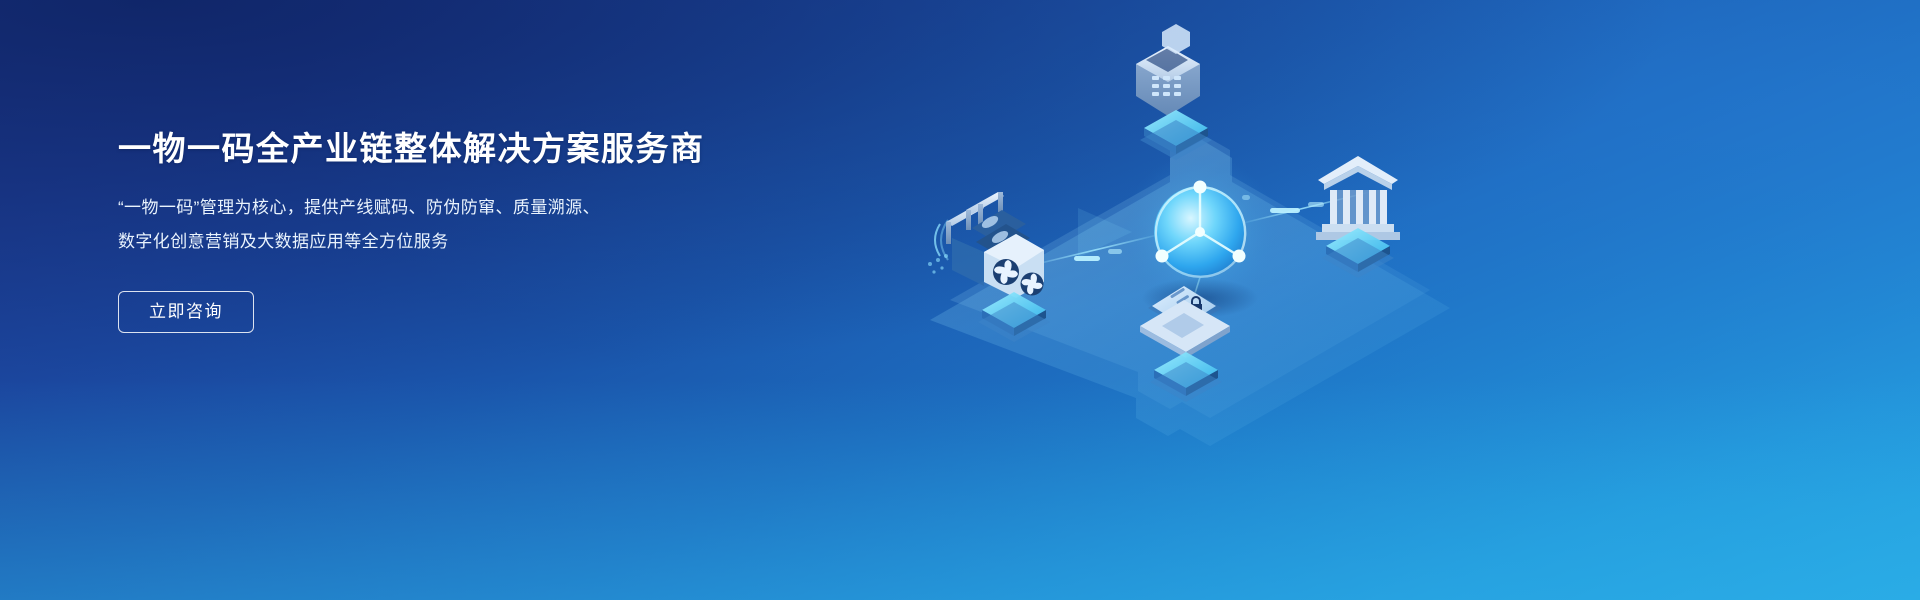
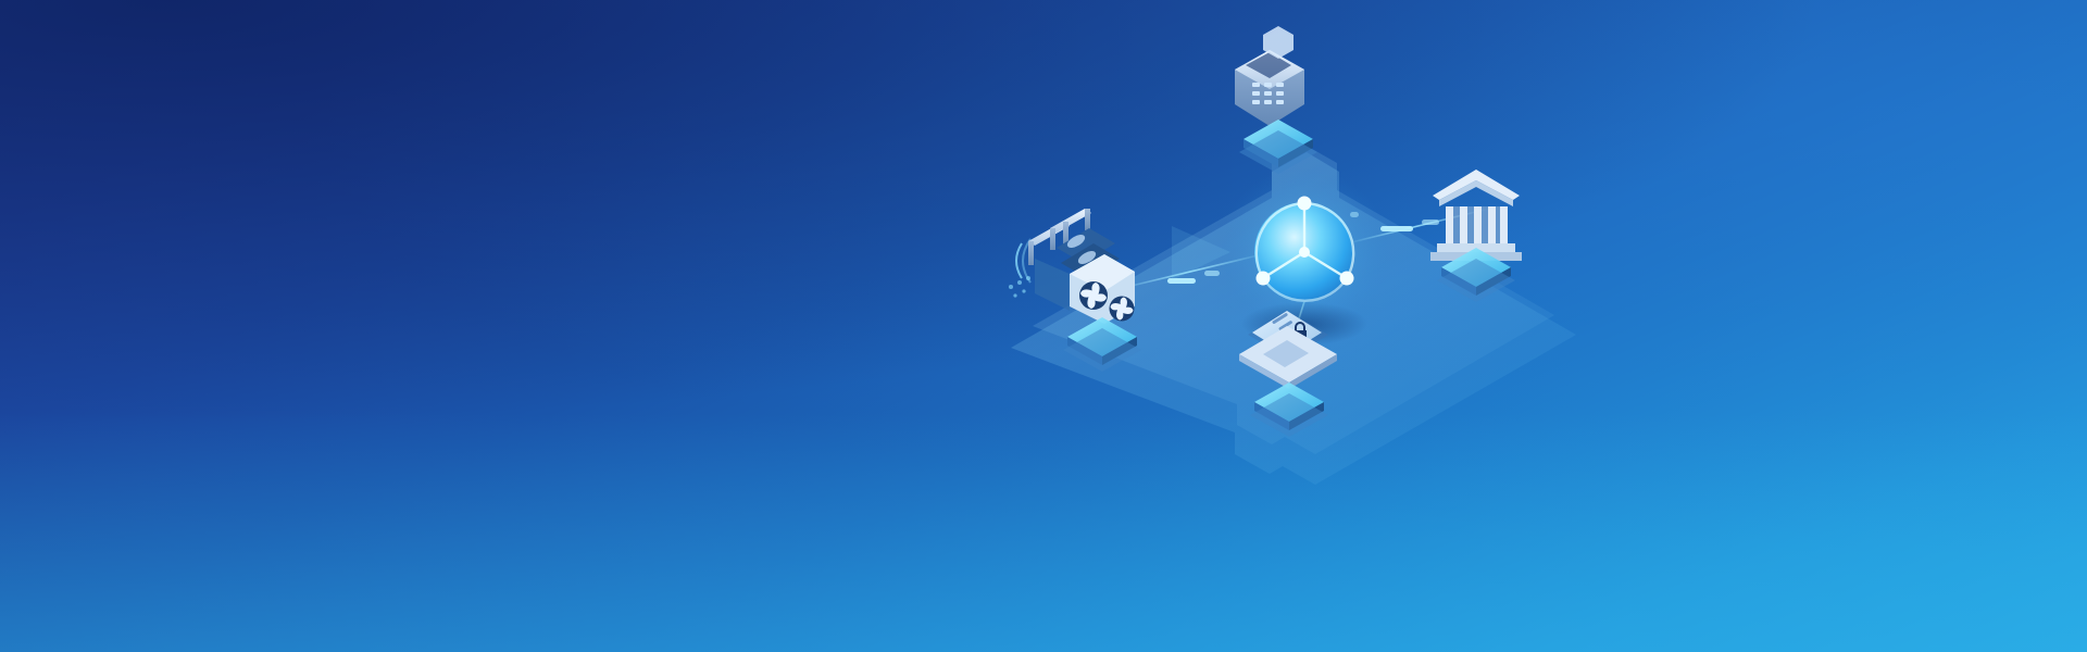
- 一物一码全产业链整体解决方案服务商
- “一物一码”管理为核心，提供产线赋码、防伪防窜、质量溯源、
- 数字化创意营销及大数据应用等全方位服务
- 立即咨询
